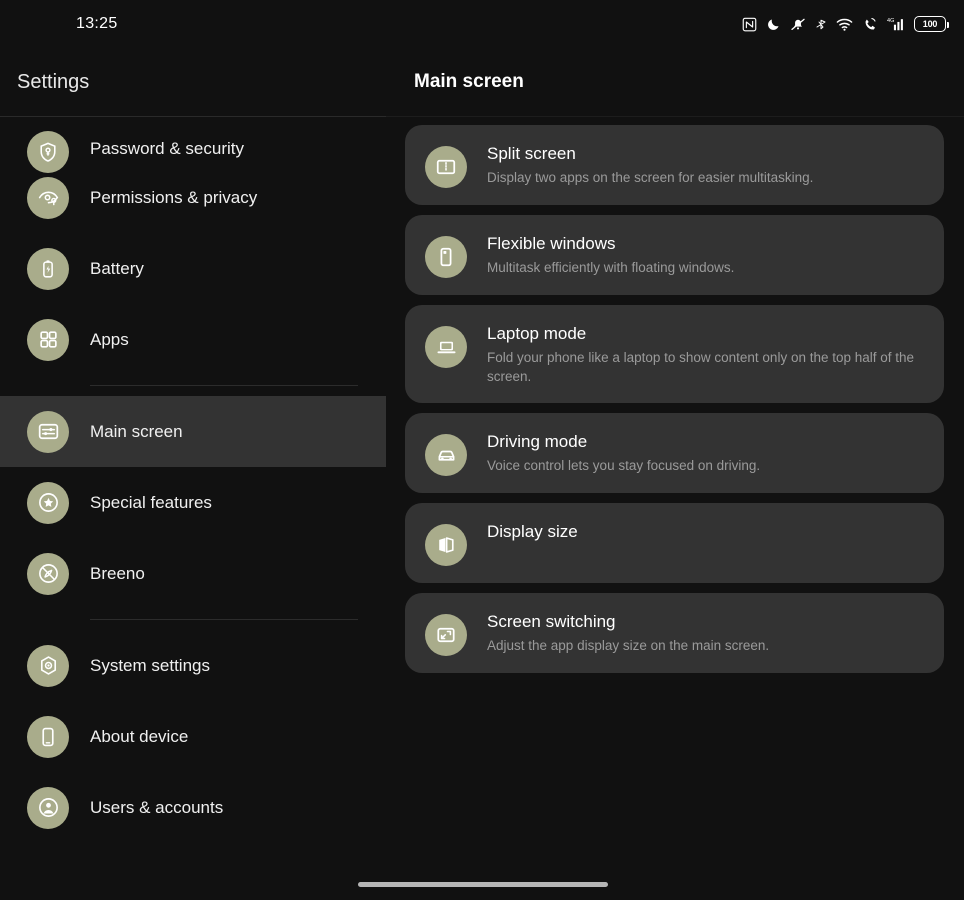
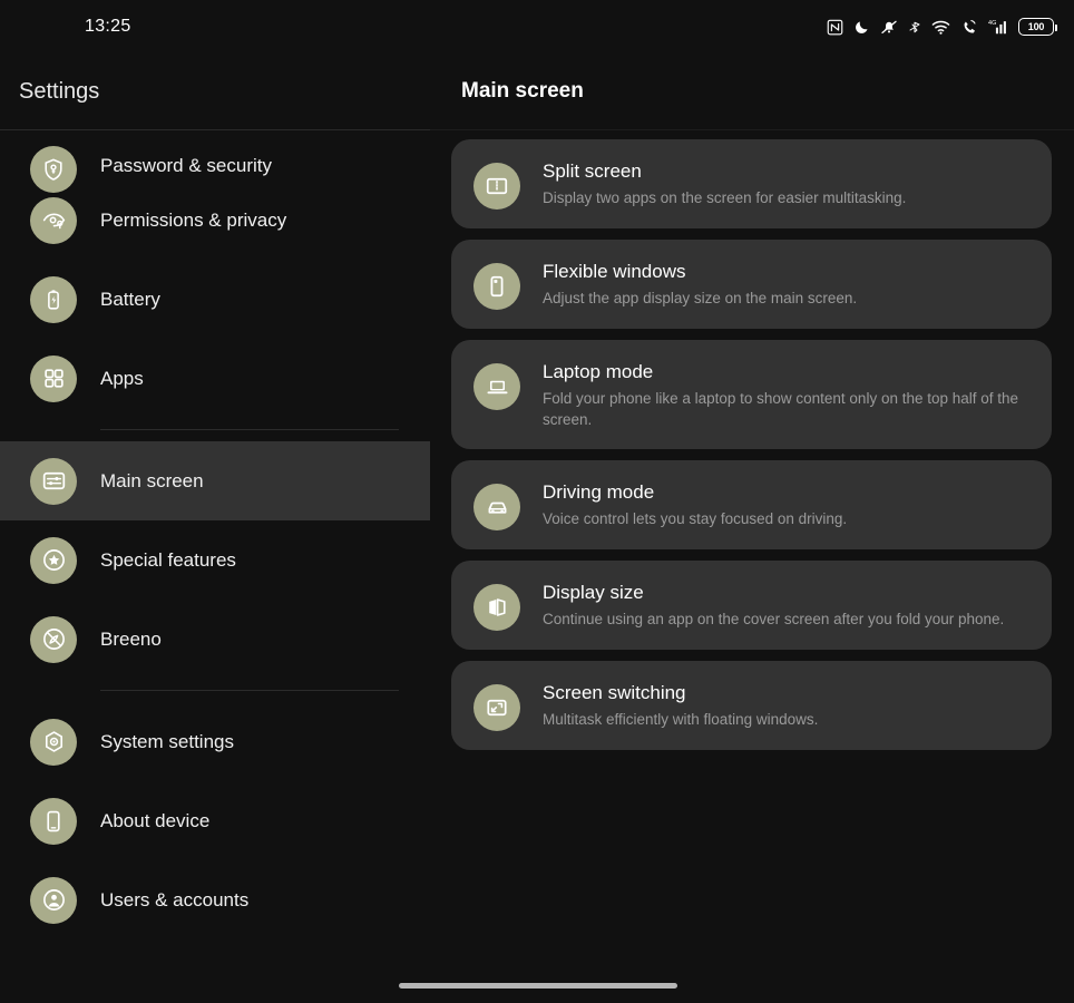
  13:25
  100
  Settings
  Password & security
  Permissions & privacy
  Battery
  Apps
  Main screen
  Special features
  Breeno
  System settings
  About device
  Users & accounts
  Main screen
  Split screen
  Display two apps on the screen for easier multitasking.
  Flexible windows
- Multitask efficiently with floating windows.
+ Adjust the app display size on the main screen.
  Laptop mode
  Fold your phone like a laptop to show content only on the top half of the screen.
  Driving mode
  Voice control lets you stay focused on driving.
  Display size
+ Continue using an app on the cover screen after you fold your phone.
  Screen switching
- Adjust the app display size on the main screen.
+ Multitask efficiently with floating windows.
